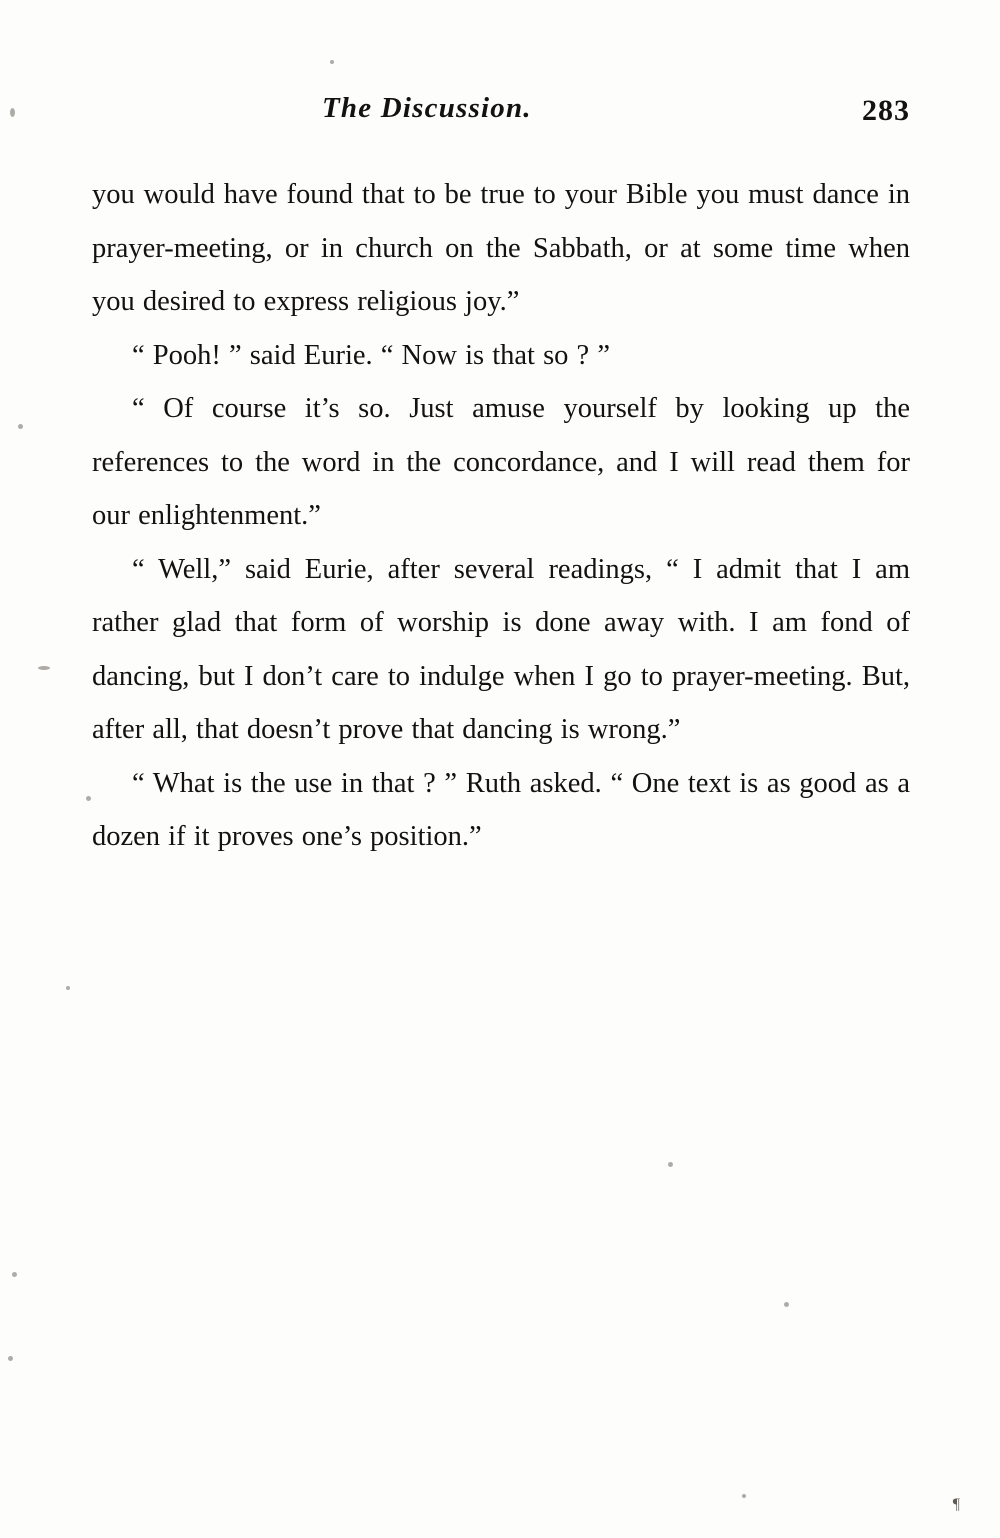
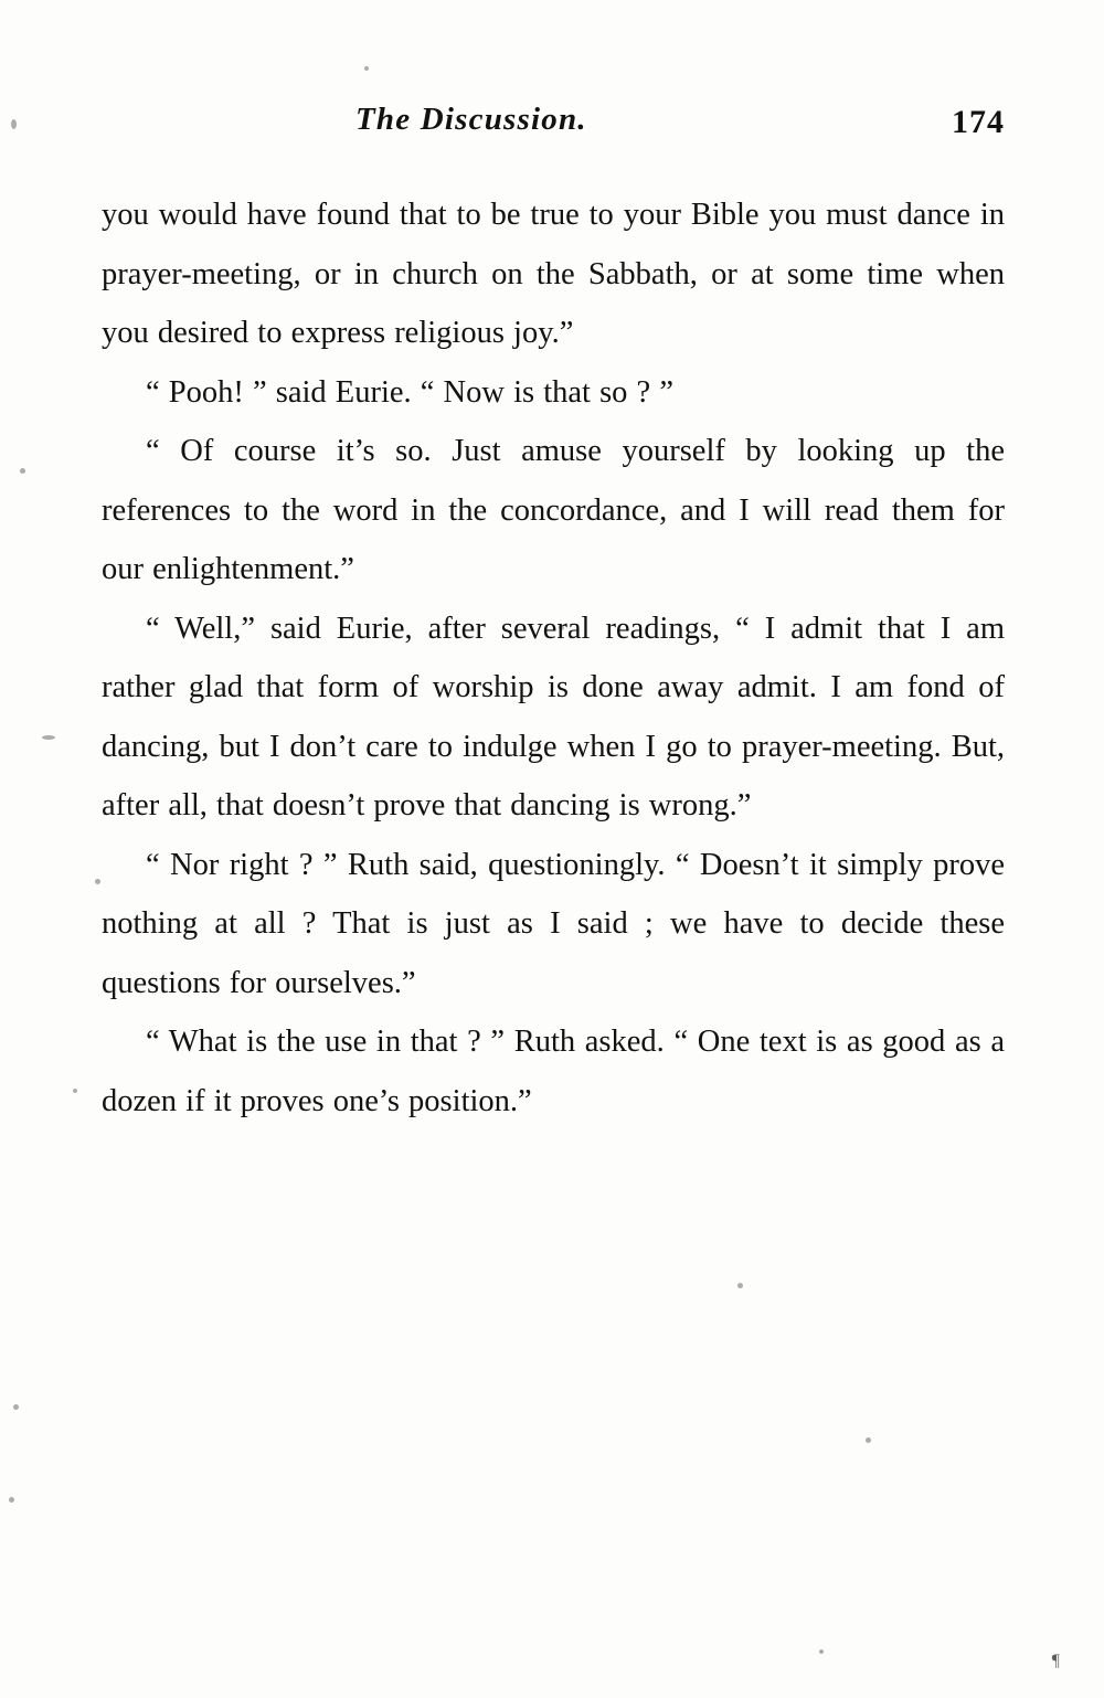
  The Discussion.
- 283
+ 174
  you would have found that to be true to your Bible you must dance in prayer-meeting, or in church on the Sabbath, or at some time when you desired to express religious joy.”
  “ Pooh! ” said Eurie. “ Now is that so ? ”
  “ Of course it’s so. Just amuse yourself by looking up the references to the word in the concordance, and I will read them for our enlightenment.”
- “ Well,” said Eurie, after several readings, “ I admit that I am rather glad that form of worship is done away with. I am fond of dancing, but I don’t care to indulge when I go to prayer-meeting. But, after all, that doesn’t prove that dancing is wrong.”
+ “ Well,” said Eurie, after several readings, “ I admit that I am rather glad that form of worship is done away admit. I am fond of dancing, but I don’t care to indulge when I go to prayer-meeting. But, after all, that doesn’t prove that dancing is wrong.”
+ “ Nor right ? ” Ruth said, questioningly. “ Doesn’t it simply prove nothing at all ? That is just as I said ; we have to decide these questions for ourselves.”
  “ What is the use in that ? ” Ruth asked. “ One text is as good as a dozen if it proves one’s position.”
  ¶
